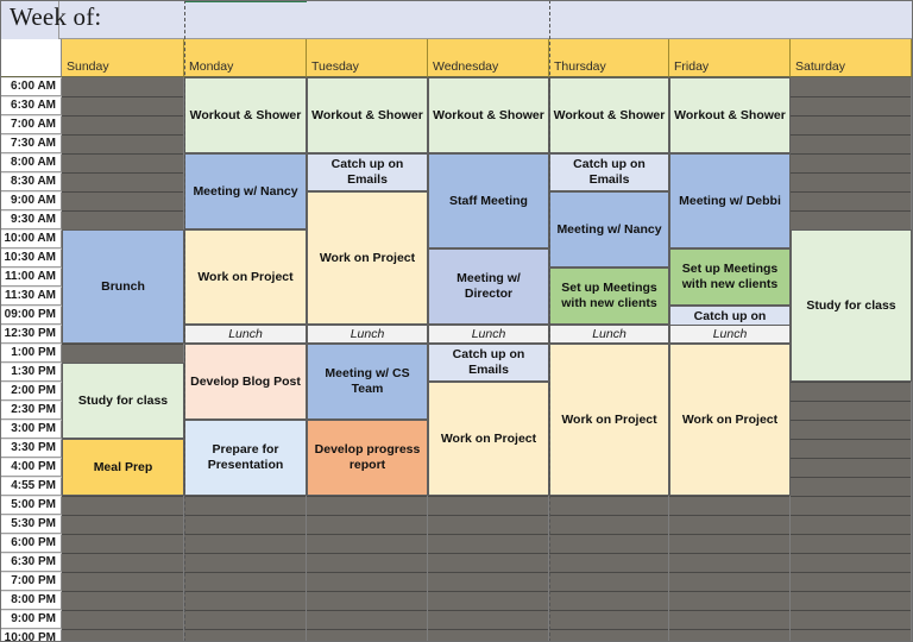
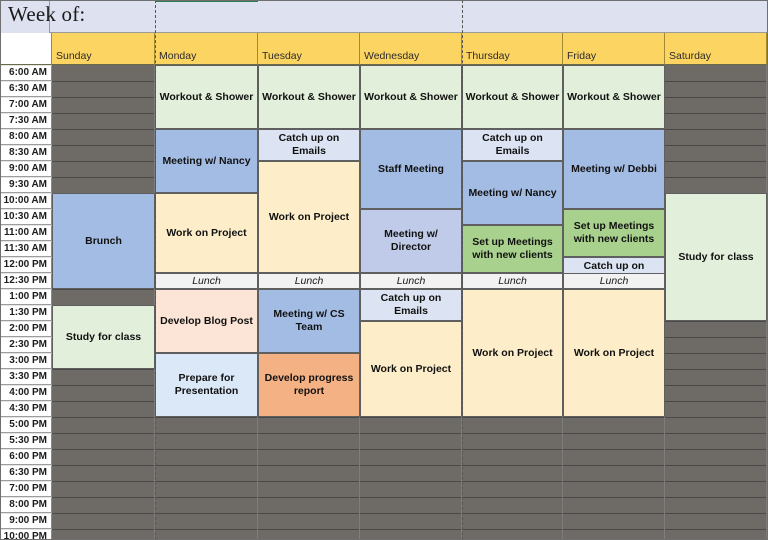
  Week of:
  Sunday
  Monday
  Tuesday
  Wednesday
  Thursday
  Friday
  Saturday
  6:00 AM
  6:30 AM
  7:00 AM
  7:30 AM
  8:00 AM
  8:30 AM
  9:00 AM
  9:30 AM
  10:00 AM
  10:30 AM
  11:00 AM
  11:30 AM
- 09:00 PM
+ 12:00 PM
  12:30 PM
  1:00 PM
  1:30 PM
  2:00 PM
  2:30 PM
  3:00 PM
  3:30 PM
  4:00 PM
- 4:55 PM
+ 4:30 PM
  5:00 PM
  5:30 PM
  6:00 PM
  6:30 PM
  7:00 PM
  8:00 PM
  9:00 PM
  10:00 PM
  Brunch
  Study for class
- Meal Prep
  Workout & Shower
  Meeting w/ Nancy
  Work on Project
  Lunch
  Develop Blog Post
  Prepare for Presentation
  Workout & Shower
  Catch up on Emails
  Work on Project
  Lunch
  Meeting w/ CS Team
  Develop progress report
  Workout & Shower
  Staff Meeting
  Meeting w/ Director
  Lunch
  Catch up on Emails
  Work on Project
  Workout & Shower
  Catch up on Emails
  Meeting w/ Nancy
  Set up Meetings with new clients
  Lunch
  Work on Project
  Workout & Shower
  Meeting w/ Debbi
  Set up Meetings with new clients
  Lunch
  Work on Project
  Study for class
